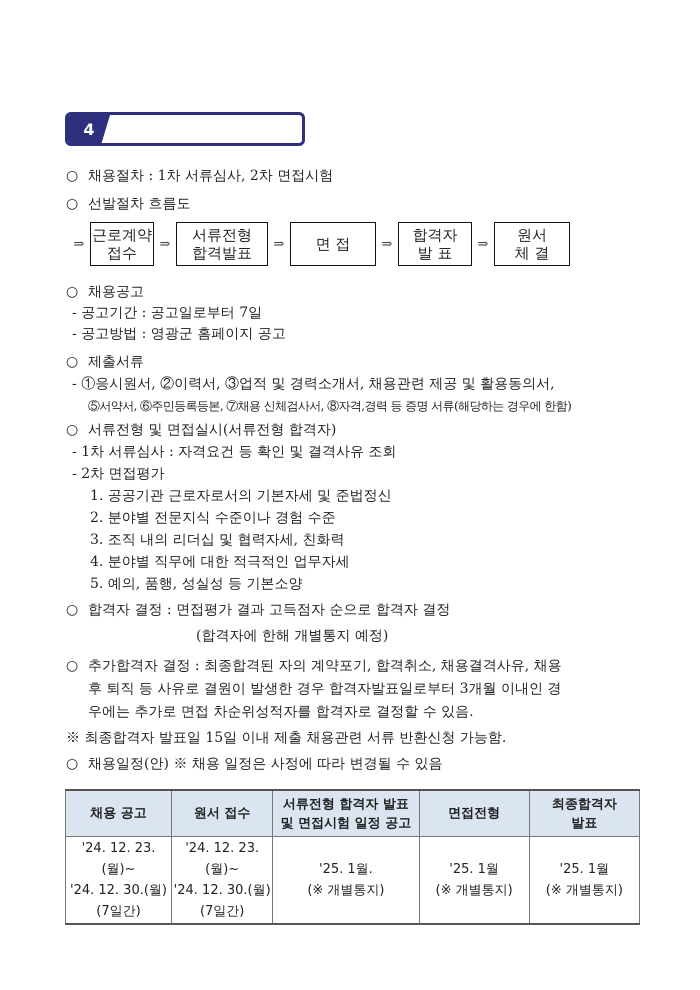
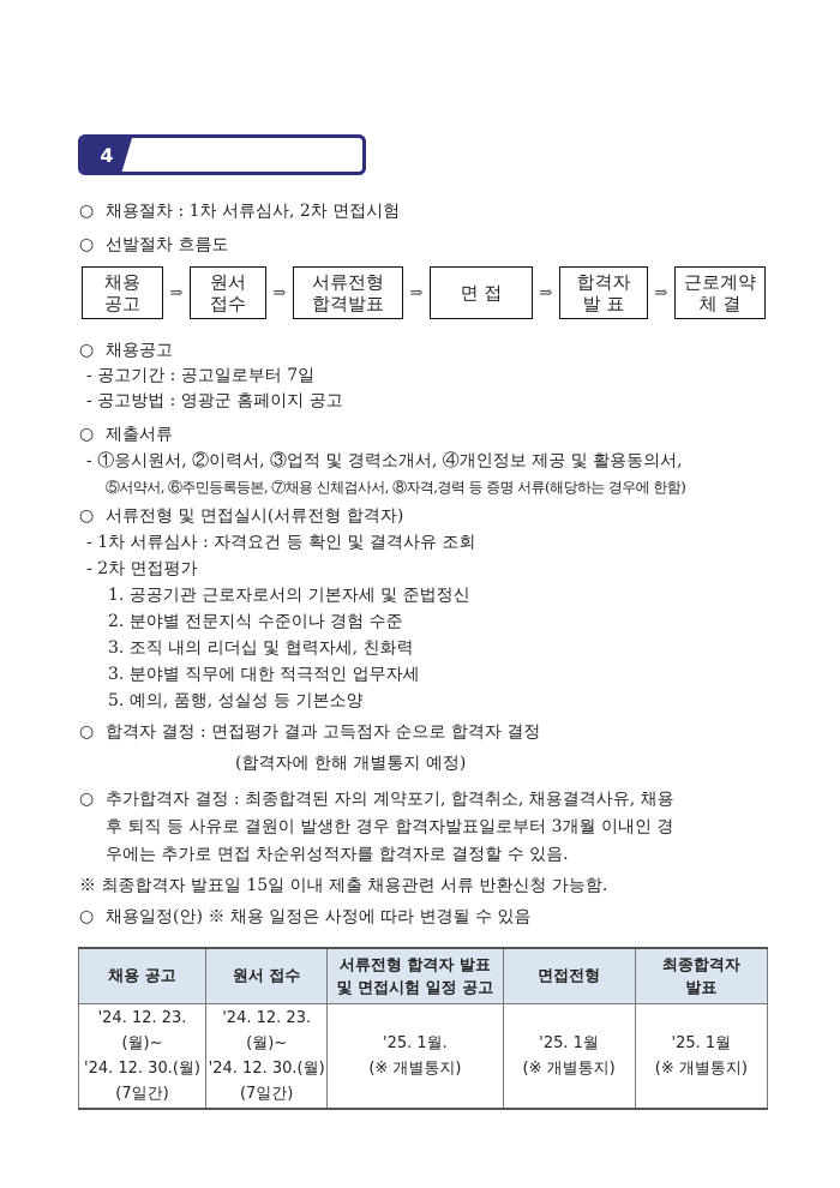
  4
  ○ 채용절차 : 1차 서류심사, 2차 면접시험
  ○ 선발절차 흐름도
+ 채용
+ 공고
  ⇒
- 근로계약
+ 원서
  접수
  ⇒
  서류전형
  합격발표
  ⇒
  면 접
  ⇒
  합격자
  발 표
  ⇒
- 원서
+ 근로계약
  체 결
  ○ 채용공고
  - 공고기간 : 공고일로부터 7일
  - 공고방법 : 영광군 홈페이지 공고
  ○ 제출서류
- - ①응시원서, ②이력서, ③업적 및 경력소개서, 채용관련 제공 및 활용동의서,
+ - ①응시원서, ②이력서, ③업적 및 경력소개서, ④개인정보 제공 및 활용동의서,
  ⑤서약서, ⑥주민등록등본, ⑦채용 신체검사서, ⑧자격,경력 등 증명 서류(해당하는 경우에 한함)
  ○ 서류전형 및 면접실시(서류전형 합격자)
  - 1차 서류심사 : 자격요건 등 확인 및 결격사유 조회
  - 2차 면접평가
  1. 공공기관 근로자로서의 기본자세 및 준법정신
  2. 분야별 전문지식 수준이나 경험 수준
  3. 조직 내의 리더십 및 협력자세, 친화력
- 4. 분야별 직무에 대한 적극적인 업무자세
+ 3. 분야별 직무에 대한 적극적인 업무자세
  5. 예의, 품행, 성실성 등 기본소양
  ○ 합격자 결정 : 면접평가 결과 고득점자 순으로 합격자 결정
  (합격자에 한해 개별통지 예정)
  ○ 추가합격자 결정 : 최종합격된 자의 계약포기, 합격취소, 채용결격사유, 채용
  후 퇴직 등 사유로 결원이 발생한 경우 합격자발표일로부터 3개월 이내인 경
  우에는 추가로 면접 차순위성적자를 합격자로 결정할 수 있음.
  ※ 최종합격자 발표일 15일 이내 제출 채용관련 서류 반환신청 가능함.
  ○ 채용일정(안) ※ 채용 일정은 사정에 따라 변경될 수 있음
  채용 공고	원서 접수	서류전형 합격자 발표및 면접시험 일정 공고	면접전형	최종합격자발표
  '24. 12. 23.(월)~'24. 12. 30.(월)(7일간)	'24. 12. 23.(월)~'24. 12. 30.(월)(7일간)	'25. 1월.(※ 개별통지)	'25. 1월(※ 개별통지)	'25. 1월(※ 개별통지)
